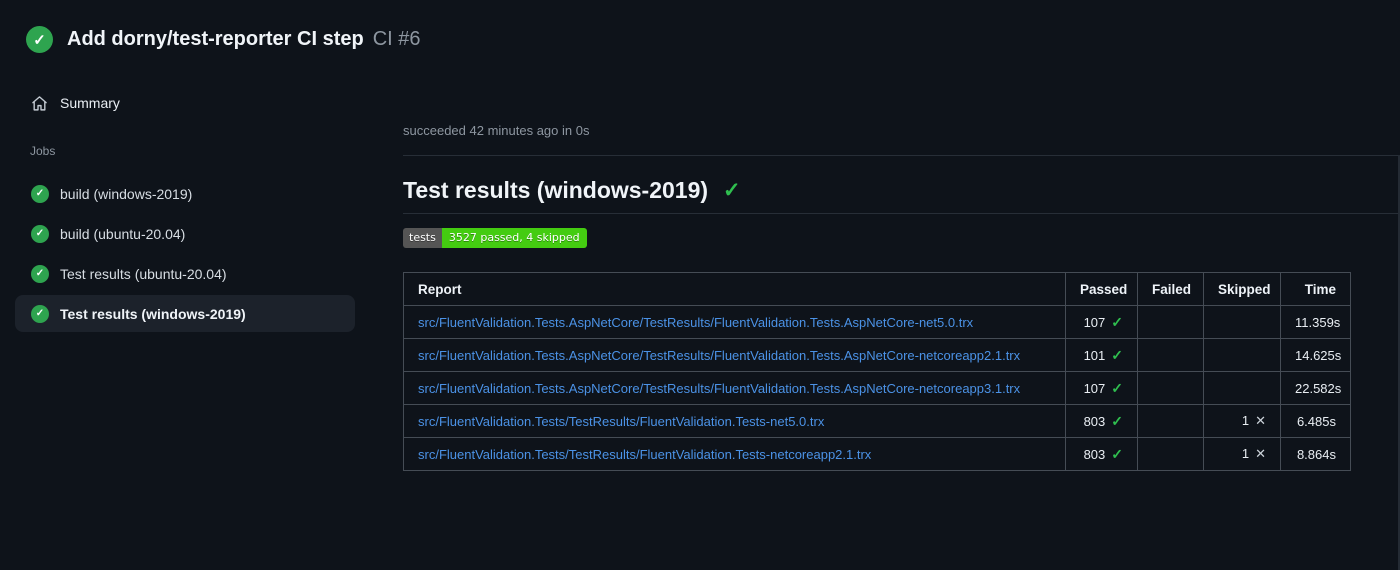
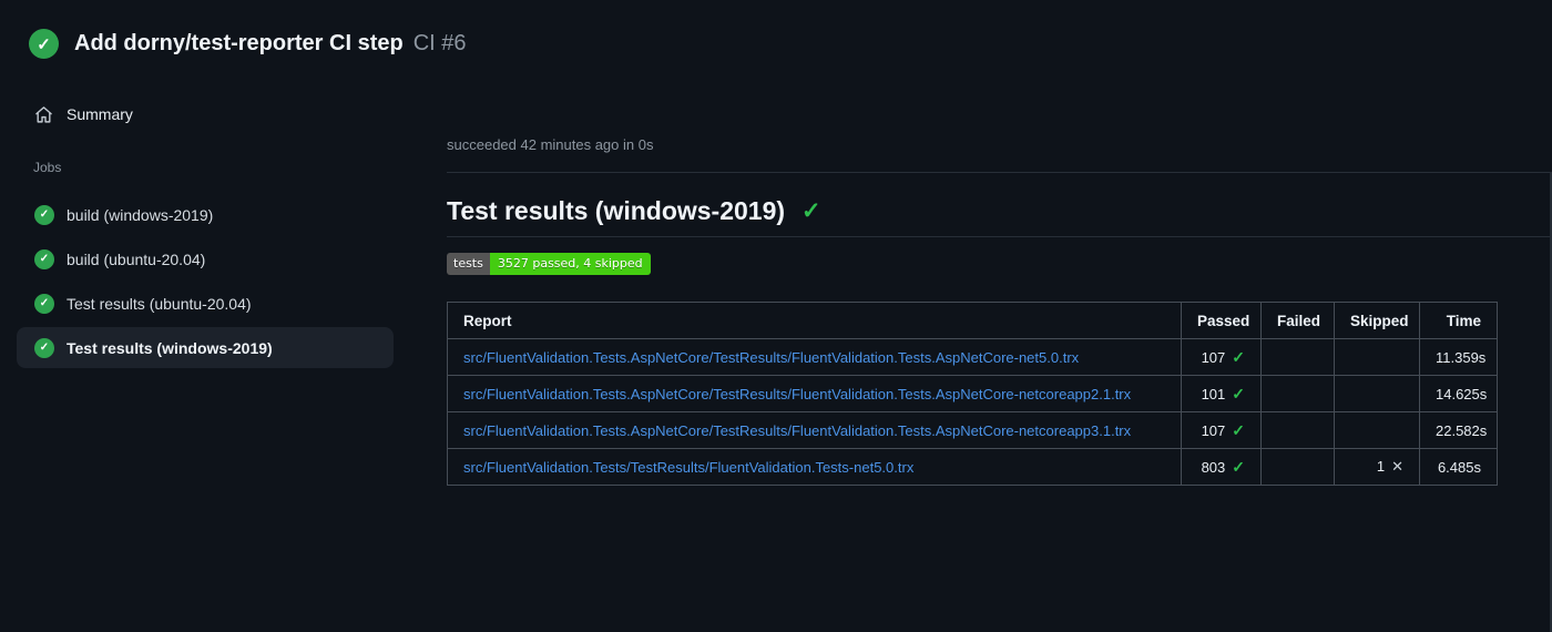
  ✓
  Add dorny/test-reporter CI step CI #6
  Summary
  Jobs
  ✓
  build (windows-2019)
  ✓
  build (ubuntu-20.04)
  ✓
  Test results (ubuntu-20.04)
  ✓
  Test results (windows-2019)
  succeeded 42 minutes ago in 0s
  Test results (windows-2019)
  ✓
  tests
  3527 passed, 4 skipped
  Report	Passed	Failed	Skipped	Time
  src/FluentValidation.Tests.AspNetCore/TestResults/FluentValidation.Tests.AspNetCore-net5.0.trx	107 ✓			11.359s
  src/FluentValidation.Tests.AspNetCore/TestResults/FluentValidation.Tests.AspNetCore-netcoreapp2.1.trx	101 ✓			14.625s
  src/FluentValidation.Tests.AspNetCore/TestResults/FluentValidation.Tests.AspNetCore-netcoreapp3.1.trx	107 ✓			22.582s
  src/FluentValidation.Tests/TestResults/FluentValidation.Tests-net5.0.trx	803 ✓		1 ✕	6.485s
- src/FluentValidation.Tests/TestResults/FluentValidation.Tests-netcoreapp2.1.trx	803 ✓		1 ✕	8.864s
